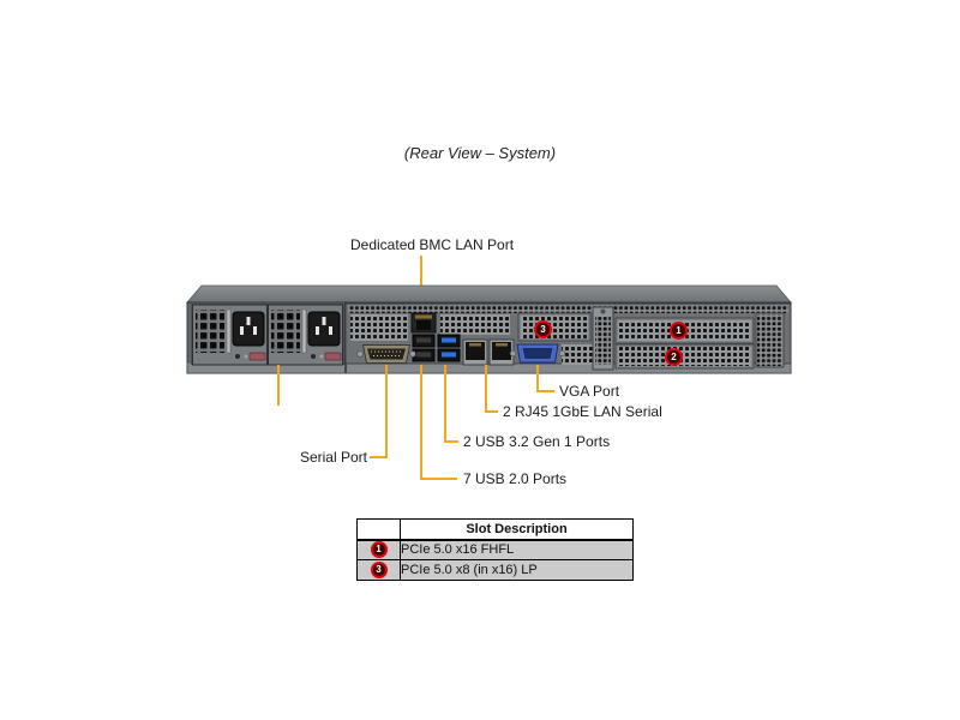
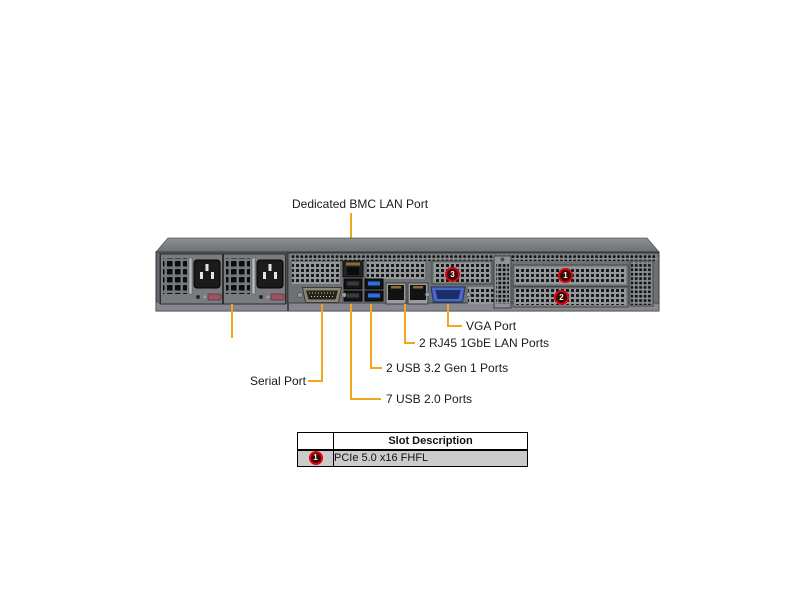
- (Rear View – System)
  Dedicated BMC LAN Port
  3
  1
  2
  Serial Port
  7 USB 2.0 Ports
  2 USB 3.2 Gen 1 Ports
- 2 RJ45 1GbE LAN Serial
+ 2 RJ45 1GbE LAN Ports
  VGA Port
  	Slot Description
  1	PCIe 5.0 x16 FHFL
- 3	PCIe 5.0 x8 (in x16) LP
